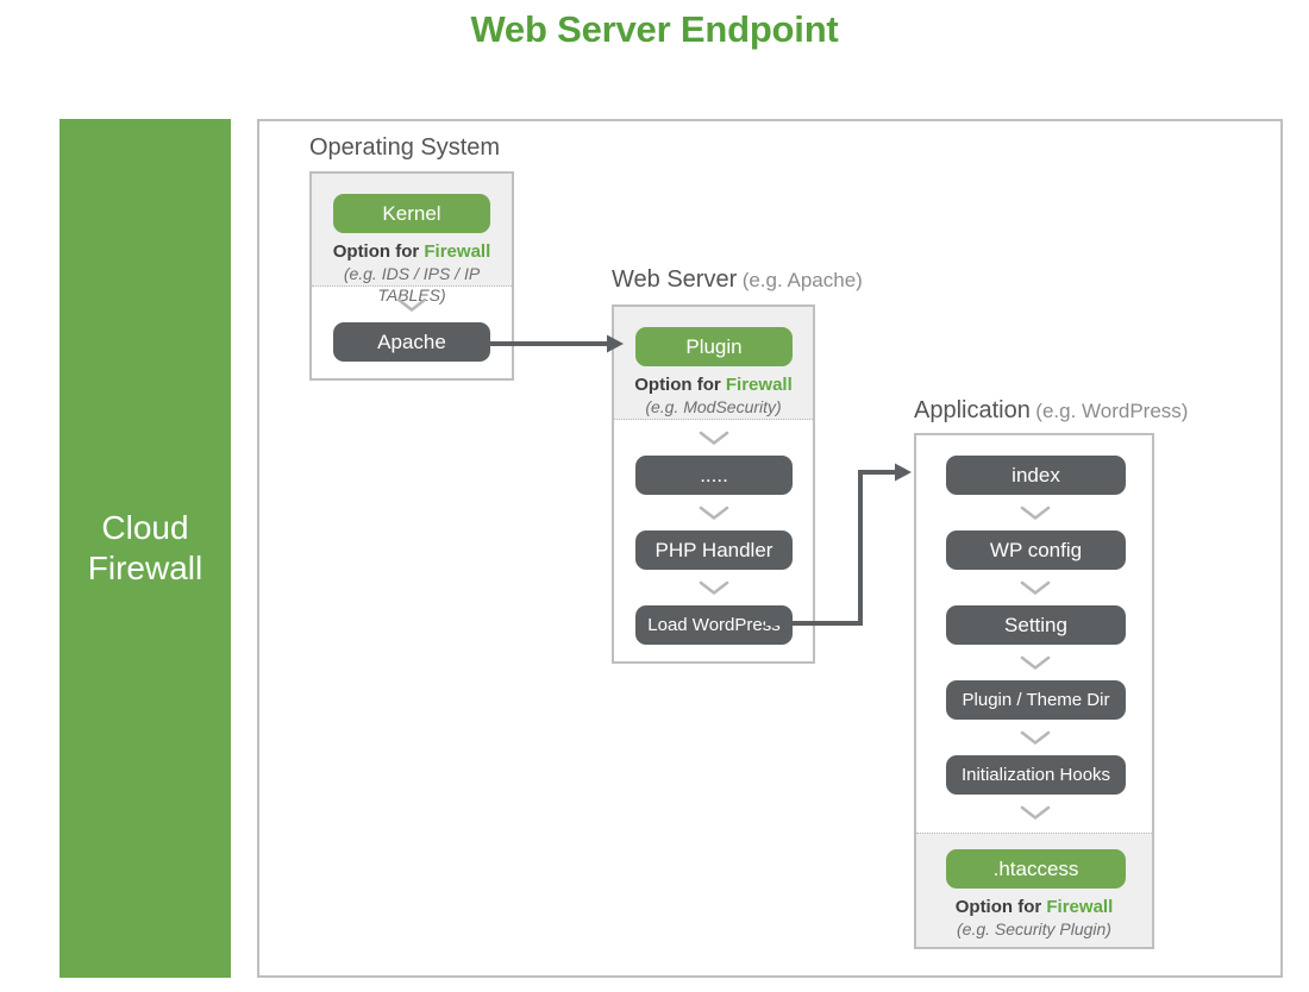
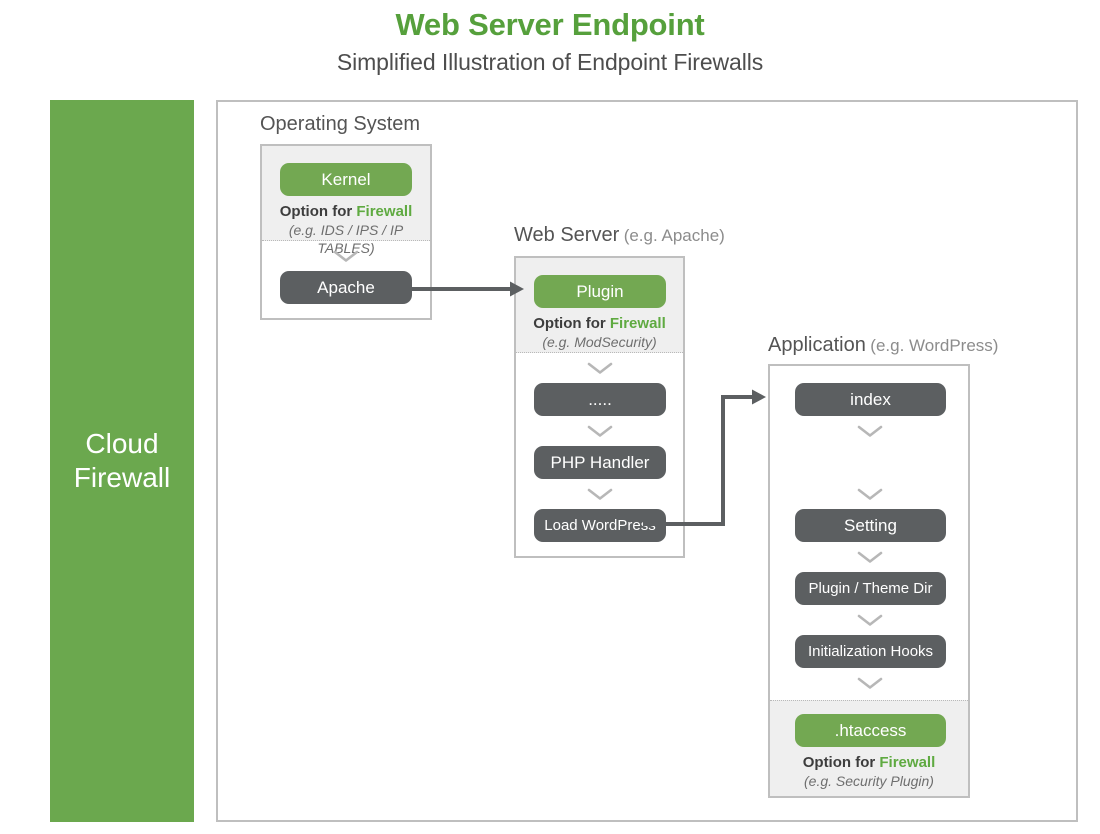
  Web Server Endpoint
+ Simplified Illustration of Endpoint Firewalls
  Cloud
  Firewall
  Operating System
  Kernel
  Option for Firewall
  (e.g. IDS / IPS / IP TABLES)
  Apache
  Web Server (e.g. Apache)
  Plugin
  Option for Firewall
  (e.g. ModSecurity)
  .....
  PHP Handler
  Load WordPre
  Application (e.g. WordPress)
  index
- WP config
  Setting
  Plugin / Theme Dir
  Initialization Hooks
  .htaccess
  Option for Firewall
  (e.g. Security Plugin)
